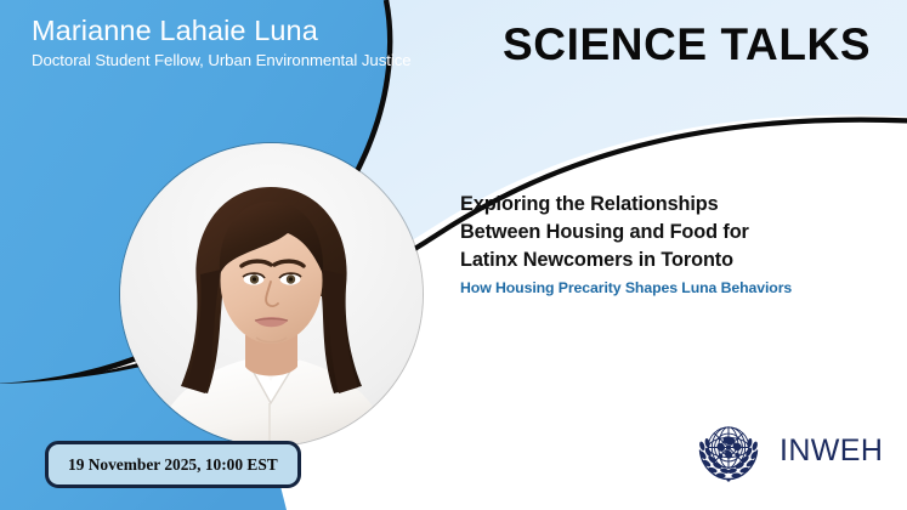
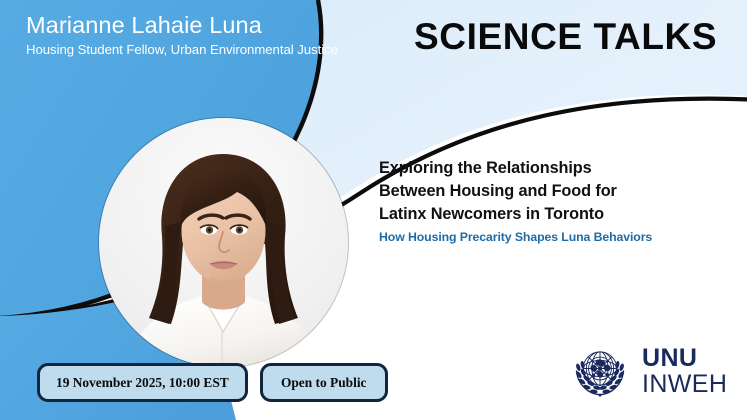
  Marianne Lahaie Luna
- Doctoral Student Fellow, Urban Environmental Justice
+ Housing Student Fellow, Urban Environmental Justice
  SCIENCE TALKS
  Exploring the Relationships
  Between Housing and Food for
  Latinx Newcomers in Toronto
  How Housing Precarity Shapes Luna Behaviors
  19 November 2025, 10:00 EST
+ Open to Public
+ UNU
  INWEH
